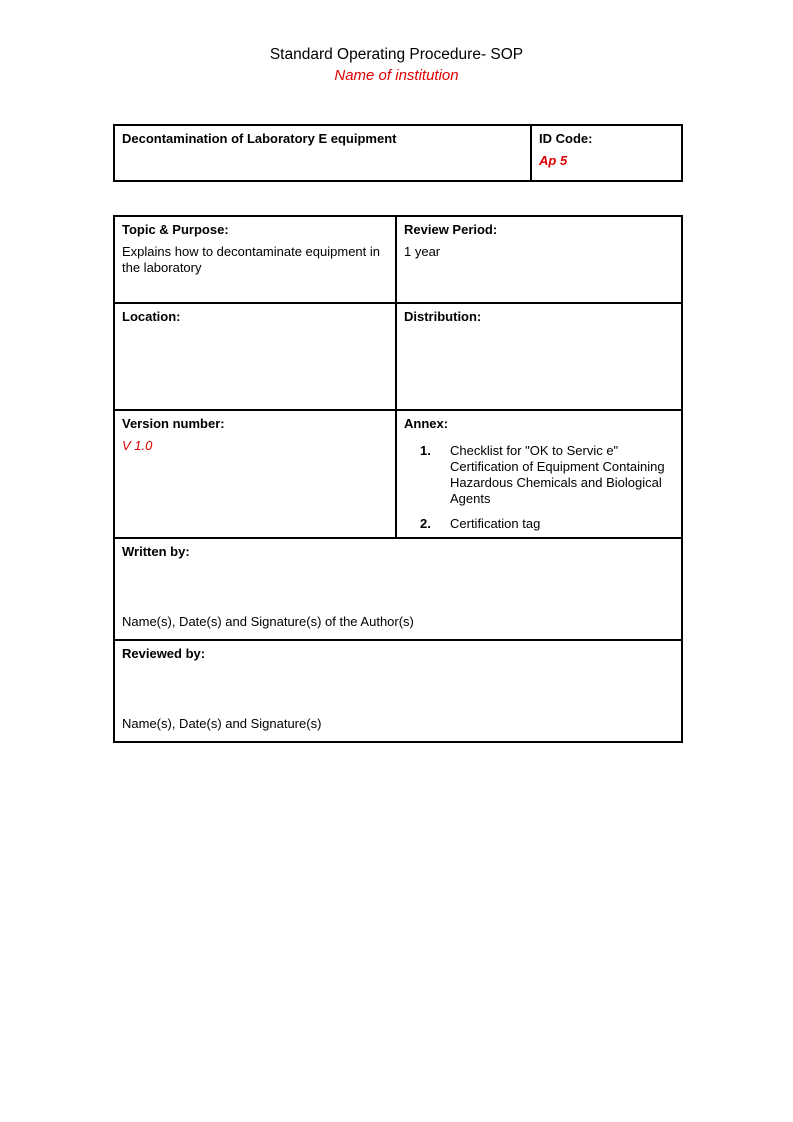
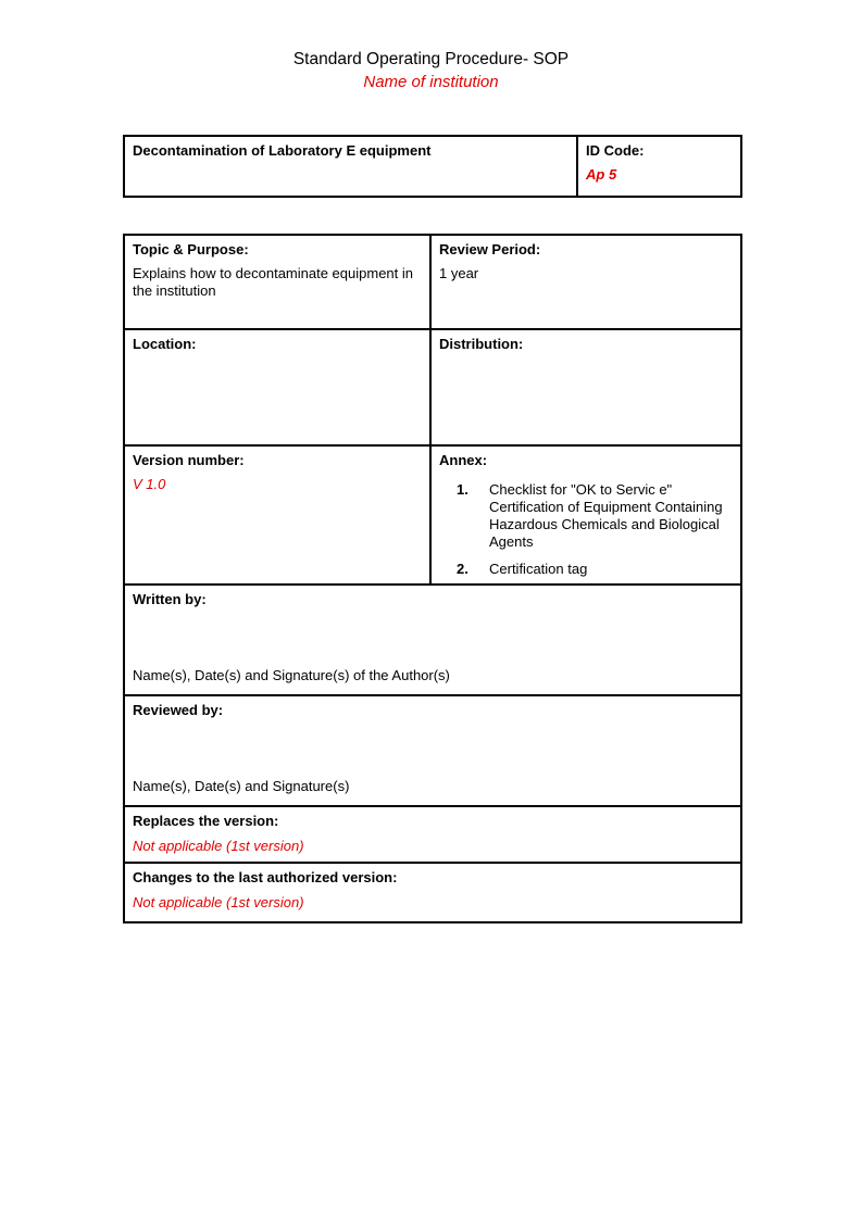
  Standard Operating Procedure- SOP
  Name of institution
  Decontamination of Laboratory E equipment	ID Code: Ap 5
- Topic & Purpose: Explains how to decontaminate equipment in the laboratory	Review Period: 1 year
+ Topic & Purpose: Explains how to decontaminate equipment in the institution	Review Period: 1 year
  Location:	Distribution:
  Version number: V 1.0	Annex: 1. Checklist for "OK to Servic e" Certification of Equipment Containing Hazardous Chemicals and Biological Agents 2. Certification tag
  Written by: Name(s), Date(s) and Signature(s) of the Author(s)
  Reviewed by: Name(s), Date(s) and Signature(s)
+ Replaces the version: Not applicable (1st version)
+ Changes to the last authorized version: Not applicable (1st version)
